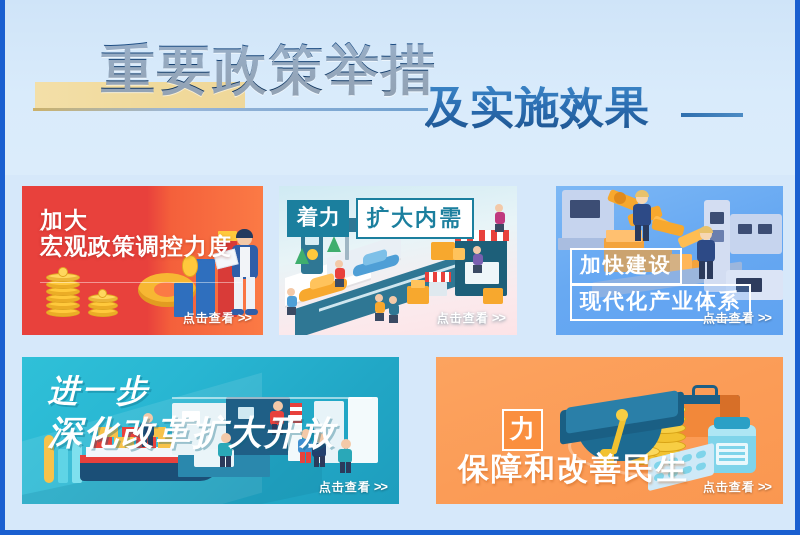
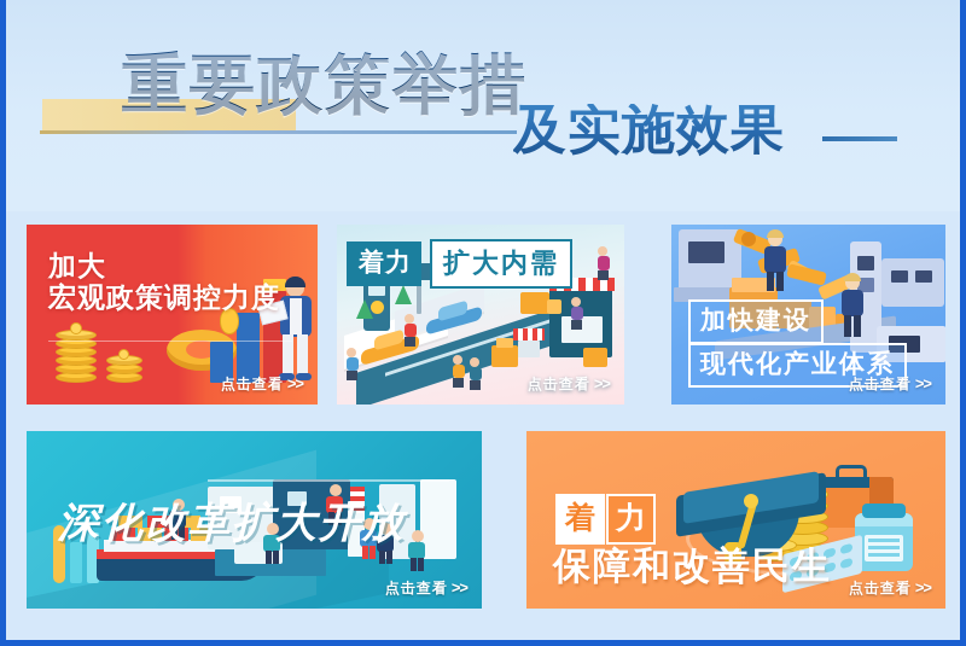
  重要政策举措
  及实施效果
  加大
  宏观政策调控力度
  点击查看 >>
  着力
  扩大内需
  点击查看 >>
  加快建设
  现代化产业体系
  点击查看 >>
- 进一步
  深化改革扩大开放
  点击查看 >>
+ 着
  力
  保障和改善民生
  点击查看 >>
